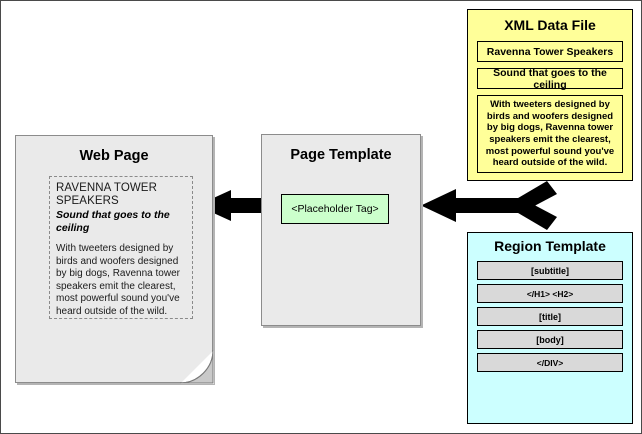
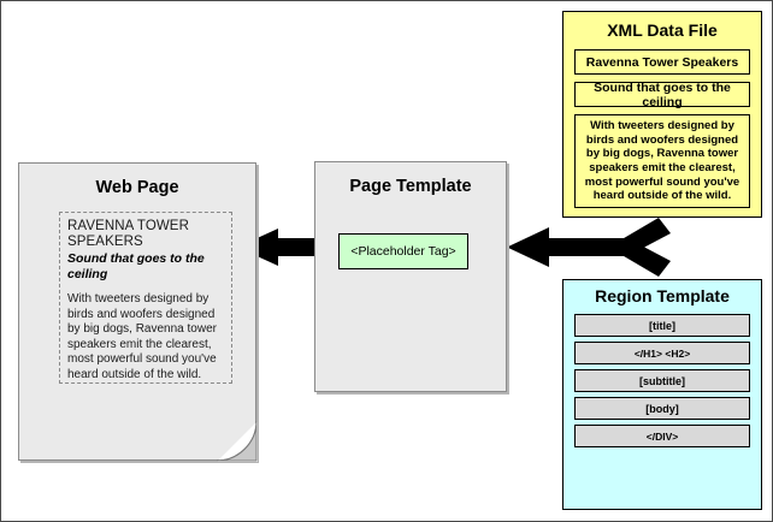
  Web Page
  RAVENNA TOWER SPEAKERS
  Sound that goes to the ceiling
  With tweeters designed by birds and woofers designed by big dogs, Ravenna tower speakers emit the clearest, most powerful sound you've heard outside of the wild.
  Page Template
  <Placeholder Tag>
  XML Data File
  Ravenna Tower Speakers
  Sound that goes to the ceiling
  With tweeters designed by birds and woofers designed by big dogs, Ravenna tower speakers emit the clearest, most powerful sound you've heard outside of the wild.
  Region Template
- [subtitle]
+ [title]
  </H1> <H2>
- [title]
+ [subtitle]
  [body]
  </DIV>
